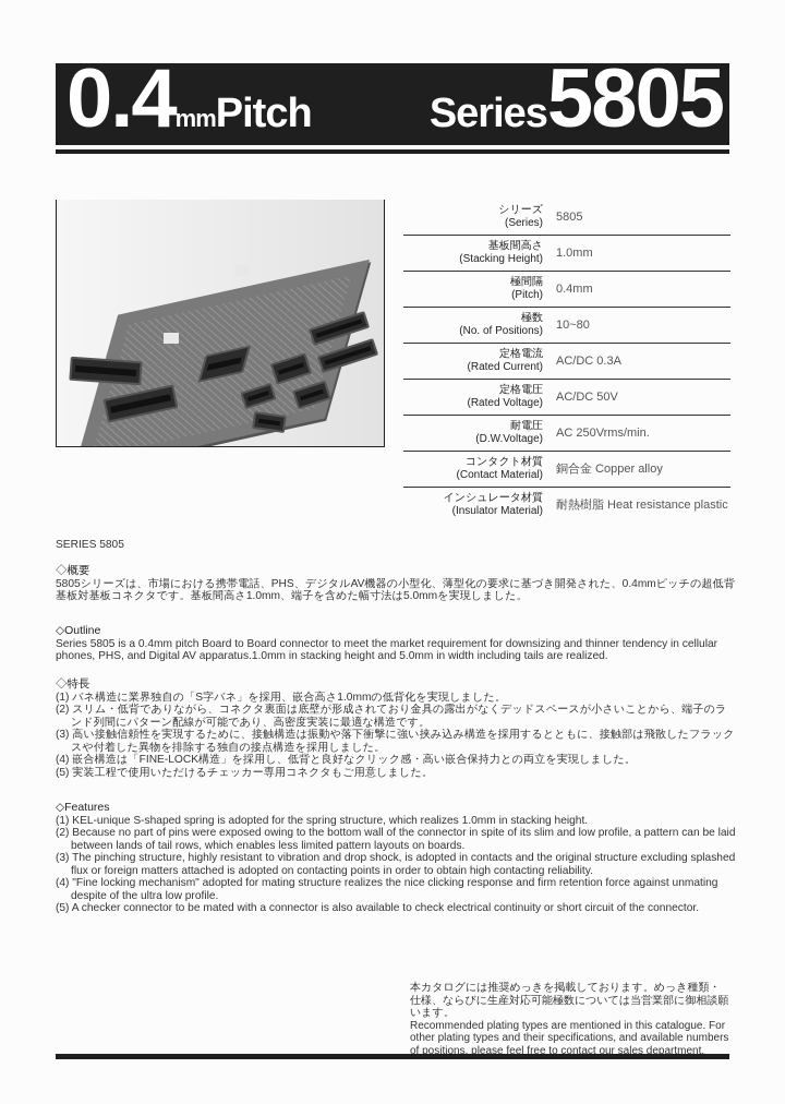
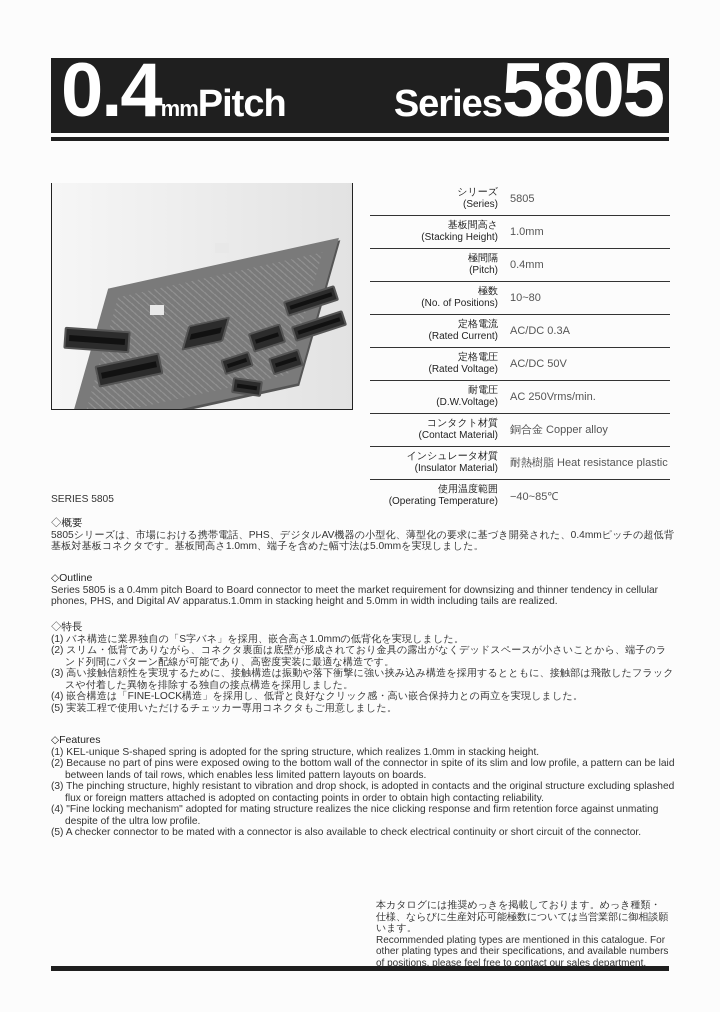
  0.4mmPitch
  Series5805
  シリーズ
  (Series)
  5805
  基板間高さ
  (Stacking Height)
  1.0mm
  極間隔
  (Pitch)
  0.4mm
  極数
  (No. of Positions)
  10~80
  定格電流
  (Rated Current)
  AC/DC 0.3A
  定格電圧
  (Rated Voltage)
  AC/DC 50V
  耐電圧
  (D.W.Voltage)
  AC 250Vrms/min.
  コンタクト材質
  (Contact Material)
  銅合金 Copper alloy
  インシュレータ材質
  (Insulator Material)
  耐熱樹脂 Heat resistance plastic
+ 使用温度範囲
+ (Operating Temperature)
+ −40~85℃
  SERIES 5805
  ◇概要
  5805シリーズは、市場における携帯電話、PHS、デジタルAV機器の小型化、薄型化の要求に基づき開発された、0.4mmピッチの超低背基板対基板コネクタです。基板間高さ1.0mm、端子を含めた幅寸法は5.0mmを実現しました。
  ◇Outline
  Series 5805 is a 0.4mm pitch Board to Board connector to meet the market requirement for downsizing and thinner tendency in cellular phones, PHS, and Digital AV apparatus.1.0mm in stacking height and 5.0mm in width including tails are realized.
  ◇特長
  (1) バネ構造に業界独自の「S字バネ」を採用、嵌合高さ1.0mmの低背化を実現しました。
  (2) スリム・低背でありながら、コネクタ裏面は底壁が形成されており金具の露出がなくデッドスペースが小さいことから、端子のランド列間にパターン配線が可能であり、高密度実装に最適な構造です。
  (3) 高い接触信頼性を実現するために、接触構造は振動や落下衝撃に強い挟み込み構造を採用するとともに、接触部は飛散したフラックスや付着した異物を排除する独自の接点構造を採用しました。
  (4) 嵌合構造は「FINE-LOCK構造」を採用し、低背と良好なクリック感・高い嵌合保持力との両立を実現しました。
  (5) 実装工程で使用いただけるチェッカー専用コネクタもご用意しました。
  ◇Features
  (1) KEL-unique S-shaped spring is adopted for the spring structure, which realizes 1.0mm in stacking height.
  (2) Because no part of pins were exposed owing to the bottom wall of the connector in spite of its slim and low profile, a pattern can be laid between lands of tail rows, which enables less limited pattern layouts on boards.
  (3) The pinching structure, highly resistant to vibration and drop shock, is adopted in contacts and the original structure excluding splashed flux or foreign matters attached is adopted on contacting points in order to obtain high contacting reliability.
  (4) "Fine locking mechanism" adopted for mating structure realizes the nice clicking response and firm retention force against unmating despite of the ultra low profile.
  (5) A checker connector to be mated with a connector is also available to check electrical continuity or short circuit of the connector.
  本カタログには推奨めっきを掲載しております。めっき種類・仕様、ならびに生産対応可能極数については当営業部に御相談願います。
  Recommended plating types are mentioned in this catalogue. For other plating types and their specifications, and available numbers of positions, please feel free to contact our sales department.
